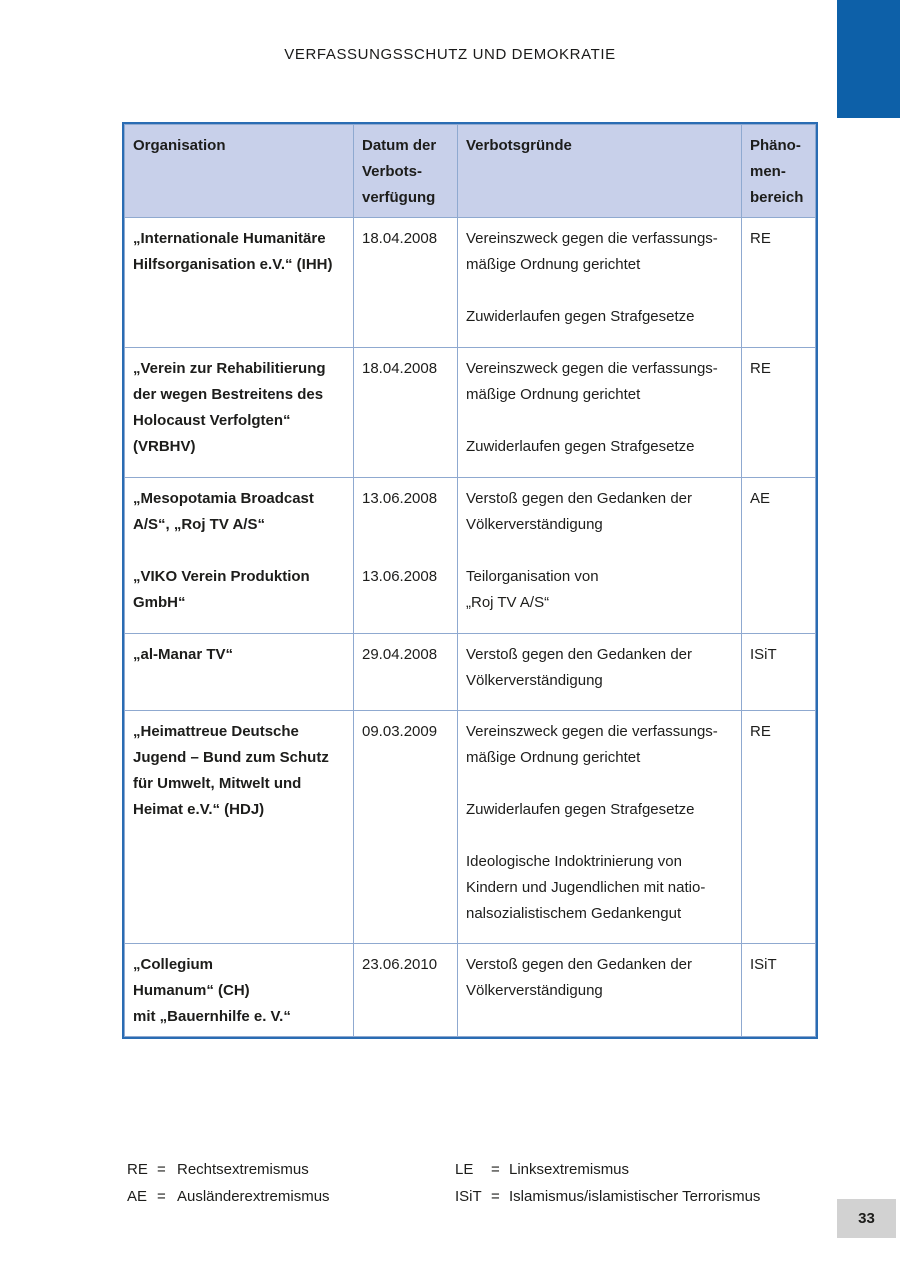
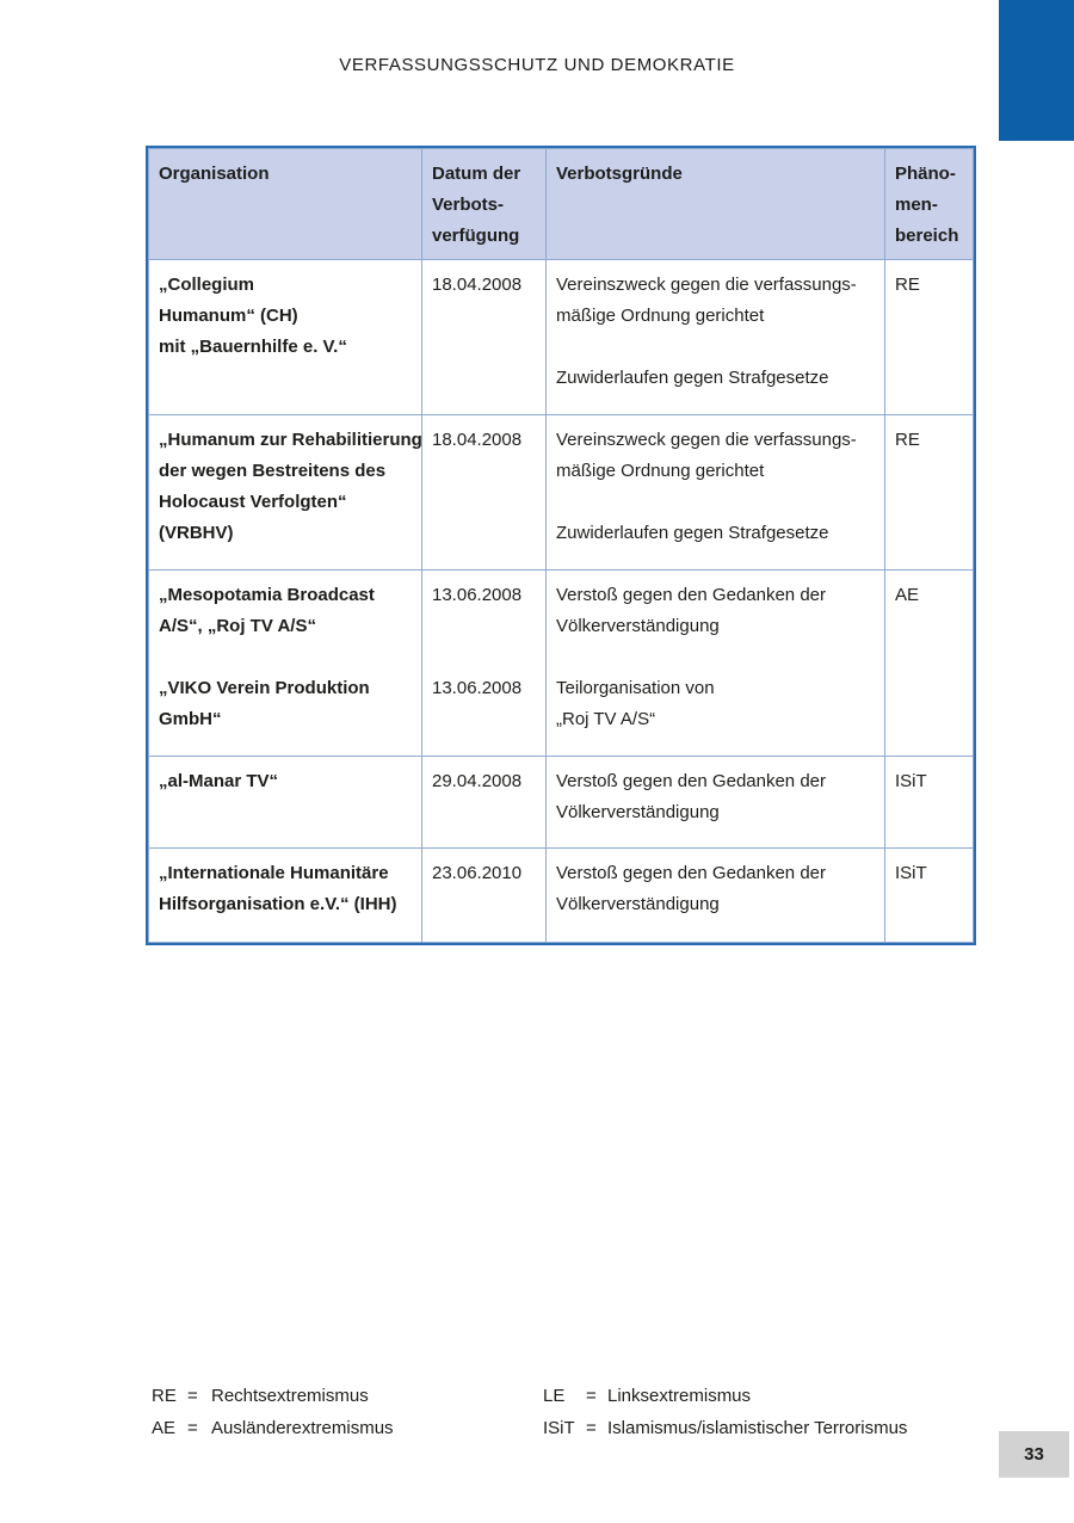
  VERFASSUNGSSCHUTZ UND DEMOKRATIE
  Organisation	Datum der Verbots- verfügung	Verbotsgründe	Phäno- men- bereich
- „Internationale Humanitäre Hilfsorganisation e.V.“ (IHH)	18.04.2008	Vereinszweck gegen die verfassungs- mäßige Ordnung gerichtet Zuwiderlaufen gegen Strafgesetze	RE
+ „Collegium Humanum“ (CH) mit „Bauernhilfe e. V.“	18.04.2008	Vereinszweck gegen die verfassungs- mäßige Ordnung gerichtet Zuwiderlaufen gegen Strafgesetze	RE
- „Verein zur Rehabilitierung der wegen Bestreitens des Holocaust Verfolgten“ (VRBHV)	18.04.2008	Vereinszweck gegen die verfassungs- mäßige Ordnung gerichtet Zuwiderlaufen gegen Strafgesetze	RE
+ „Humanum zur Rehabilitierung der wegen Bestreitens des Holocaust Verfolgten“ (VRBHV)	18.04.2008	Vereinszweck gegen die verfassungs- mäßige Ordnung gerichtet Zuwiderlaufen gegen Strafgesetze	RE
  „Mesopotamia Broadcast A/S“, „Roj TV A/S“ „VIKO Verein Produktion GmbH“	13.06.2008 13.06.2008	Verstoß gegen den Gedanken der Völkerverständigung Teilorganisation von „Roj TV A/S“	AE
  „al-Manar TV“	29.04.2008	Verstoß gegen den Gedanken der Völkerverständigung	ISiT
- „Heimattreue Deutsche Jugend – Bund zum Schutz für Umwelt, Mitwelt und Heimat e.V.“ (HDJ)	09.03.2009	Vereinszweck gegen die verfassungs- mäßige Ordnung gerichtet Zuwiderlaufen gegen Strafgesetze Ideologische Indoktrinierung von Kindern und Jugendlichen mit natio- nalsozialistischem Gedankengut	RE
- „Collegium Humanum“ (CH) mit „Bauernhilfe e. V.“	23.06.2010	Verstoß gegen den Gedanken der Völkerverständigung	ISiT
+ „Internationale Humanitäre Hilfsorganisation e.V.“ (IHH)	23.06.2010	Verstoß gegen den Gedanken der Völkerverständigung	ISiT
  RE
  =
  Rechtsextremismus
  AE
  =
  Ausländerextremismus
  LE
  =
  Linksextremismus
  ISiT
  =
  Islamismus/islamistischer Terrorismus
  33
